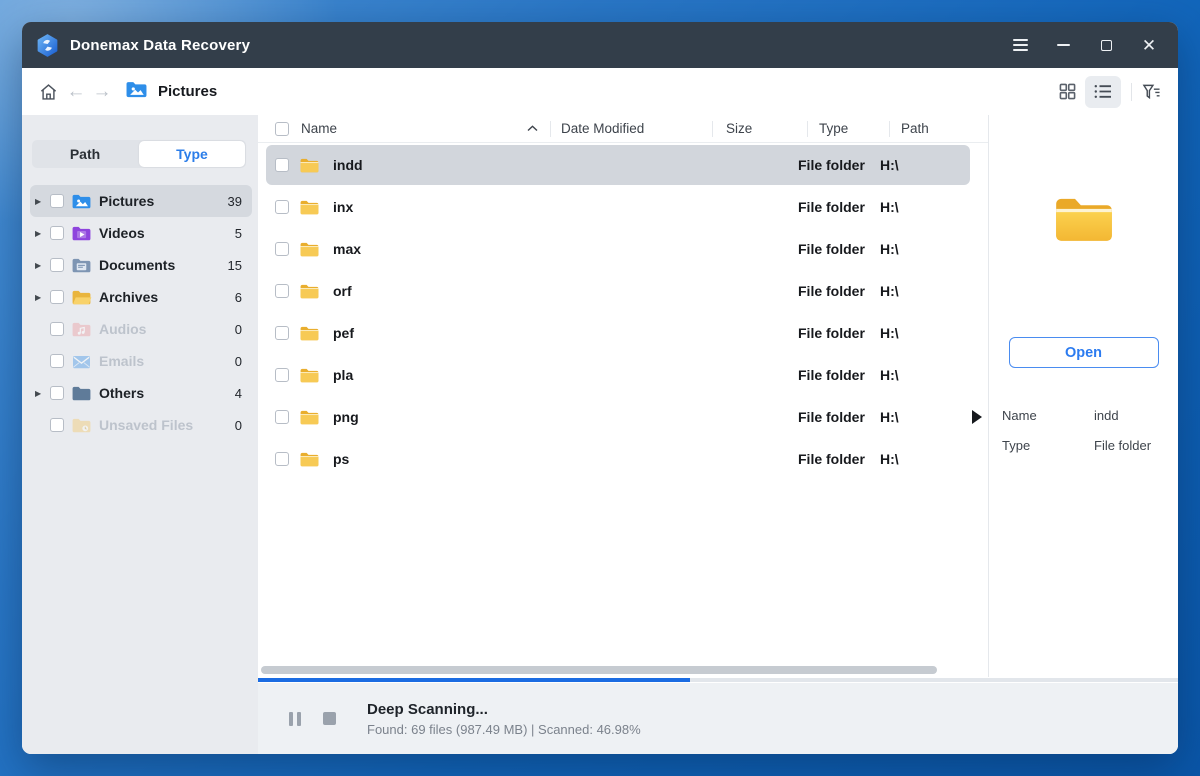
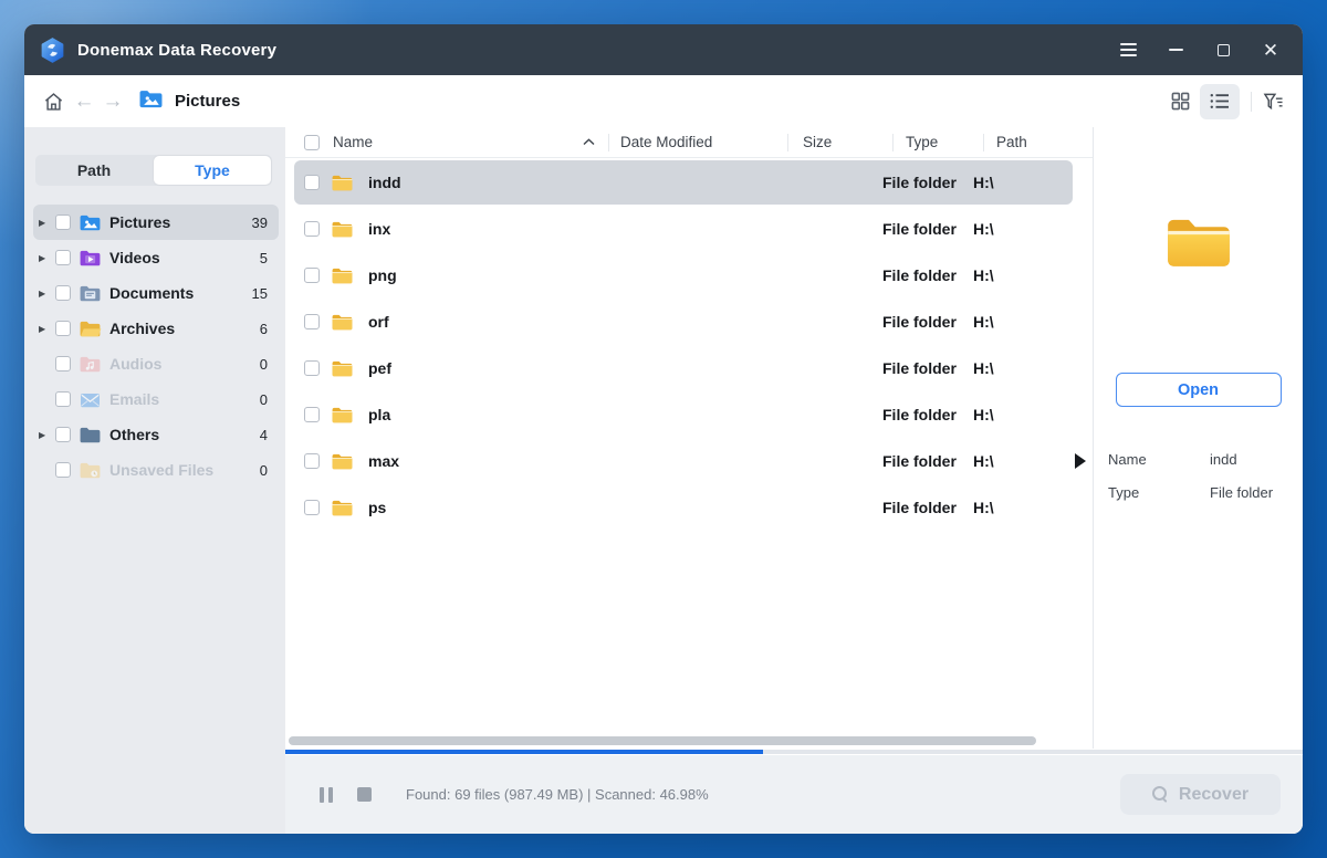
  Donemax Data Recovery
  ✕
  ←
  →
  Pictures
  Path
  Type
  ▶
  Pictures
  39
  ▶
  Videos
  5
  ▶
  Documents
  15
  ▶
  Archives
  6
  Audios
  0
  Emails
  0
  ▶
  Others
  4
  Unsaved Files
  0
  Name
  Date Modified
  Size
  Type
  Path
  indd
  File folder
  H:\
  inx
  File folder
  H:\
- max
+ png
  File folder
  H:\
  orf
  File folder
  H:\
  pef
  File folder
  H:\
  pla
  File folder
  H:\
- png
+ max
  File folder
  H:\
  ps
  File folder
  H:\
  Open
  Name
  indd
  Type
  File folder
- Deep Scanning...
  Found: 69 files (987.49 MB) | Scanned: 46.98%
+ Recover
